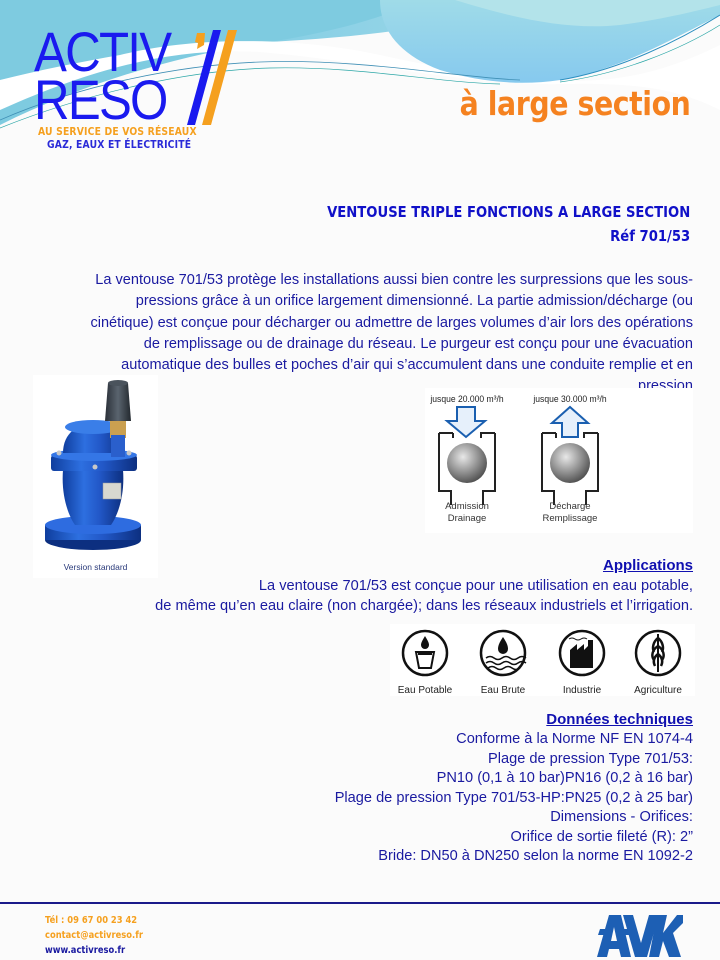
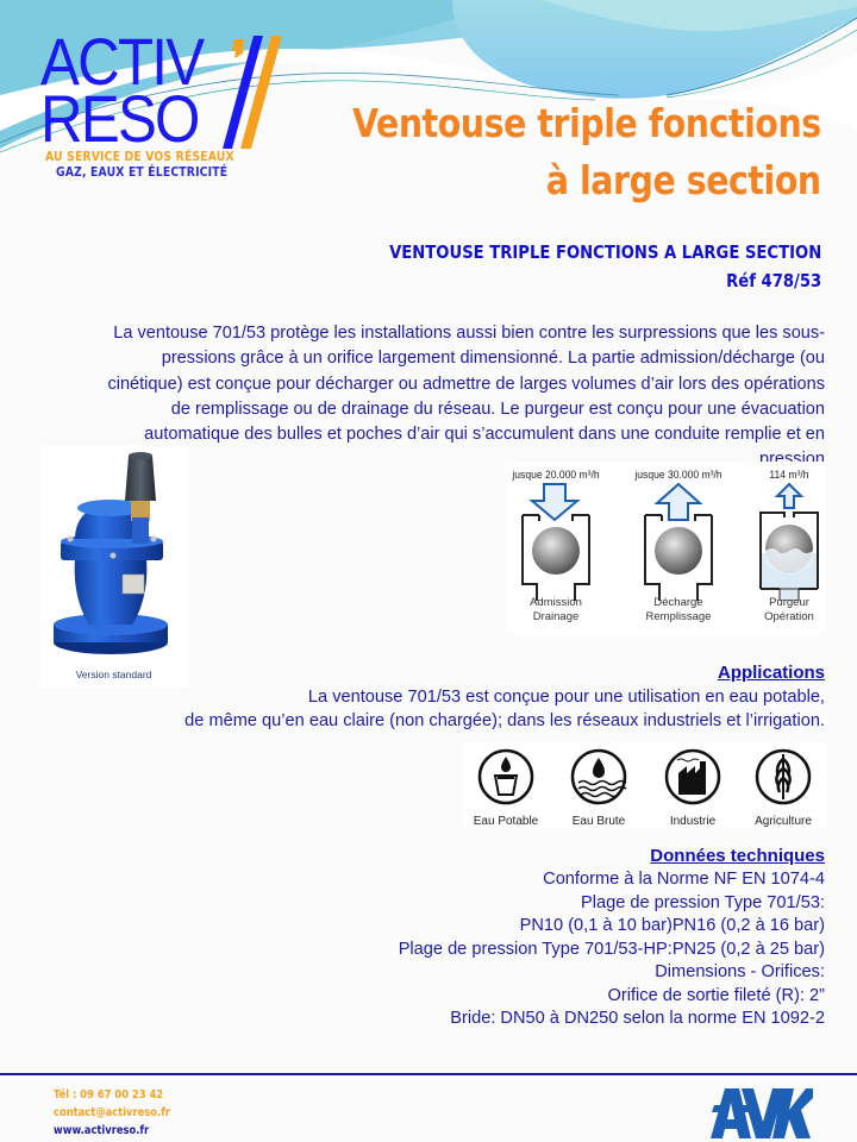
  ACTIV
  RESO
  AU SERVICE DE VOS RÉSEAUX
  GAZ, EAUX ET ÉLECTRICITÉ
+ Ventouse triple fonctions
  à large section
  VENTOUSE TRIPLE FONCTIONS A LARGE SECTION
- Réf 701/53
+ Réf 478/53
  La ventouse 701/53 protège les installations aussi bien contre les surpressions que les sous-pressions grâce à un orifice largement dimensionné. La partie admission/décharge (ou cinétique) est conçue pour décharger ou admettre de larges volumes d’air lors des opérations de remplissage ou de drainage du réseau. Le purgeur est conçu pour une évacuation automatique des bulles et poches d’air qui s’accumulent dans une conduite remplie et en pression
  Version standard
  jusque 20.000 m³/h
  Admission
  Drainage
  jusque 30.000 m³/h
  Décharge
  Remplissage
+ 114 m³/h
+ Purgeur
+ Opération
  Applications
  La ventouse 701/53 est conçue pour une utilisation en eau potable,
  de même qu’en eau claire (non chargée); dans les réseaux industriels et l’irrigation.
  Eau Potable
  Eau Brute
  Industrie
  Agriculture
  Données techniques
  Conforme à la Norme NF EN 1074-4
  Plage de pression Type 701/53:
  PN10 (0,1 à 10 bar)PN16 (0,2 à 16 bar)
  Plage de pression Type 701/53-HP:PN25 (0,2 à 25 bar)
  Dimensions - Orifices:
  Orifice de sortie fileté (R): 2”
  Bride: DN50 à DN250 selon la norme EN 1092-2
  Tél : 09 67 00 23 42
  contact@activreso.fr
  www.activreso.fr
